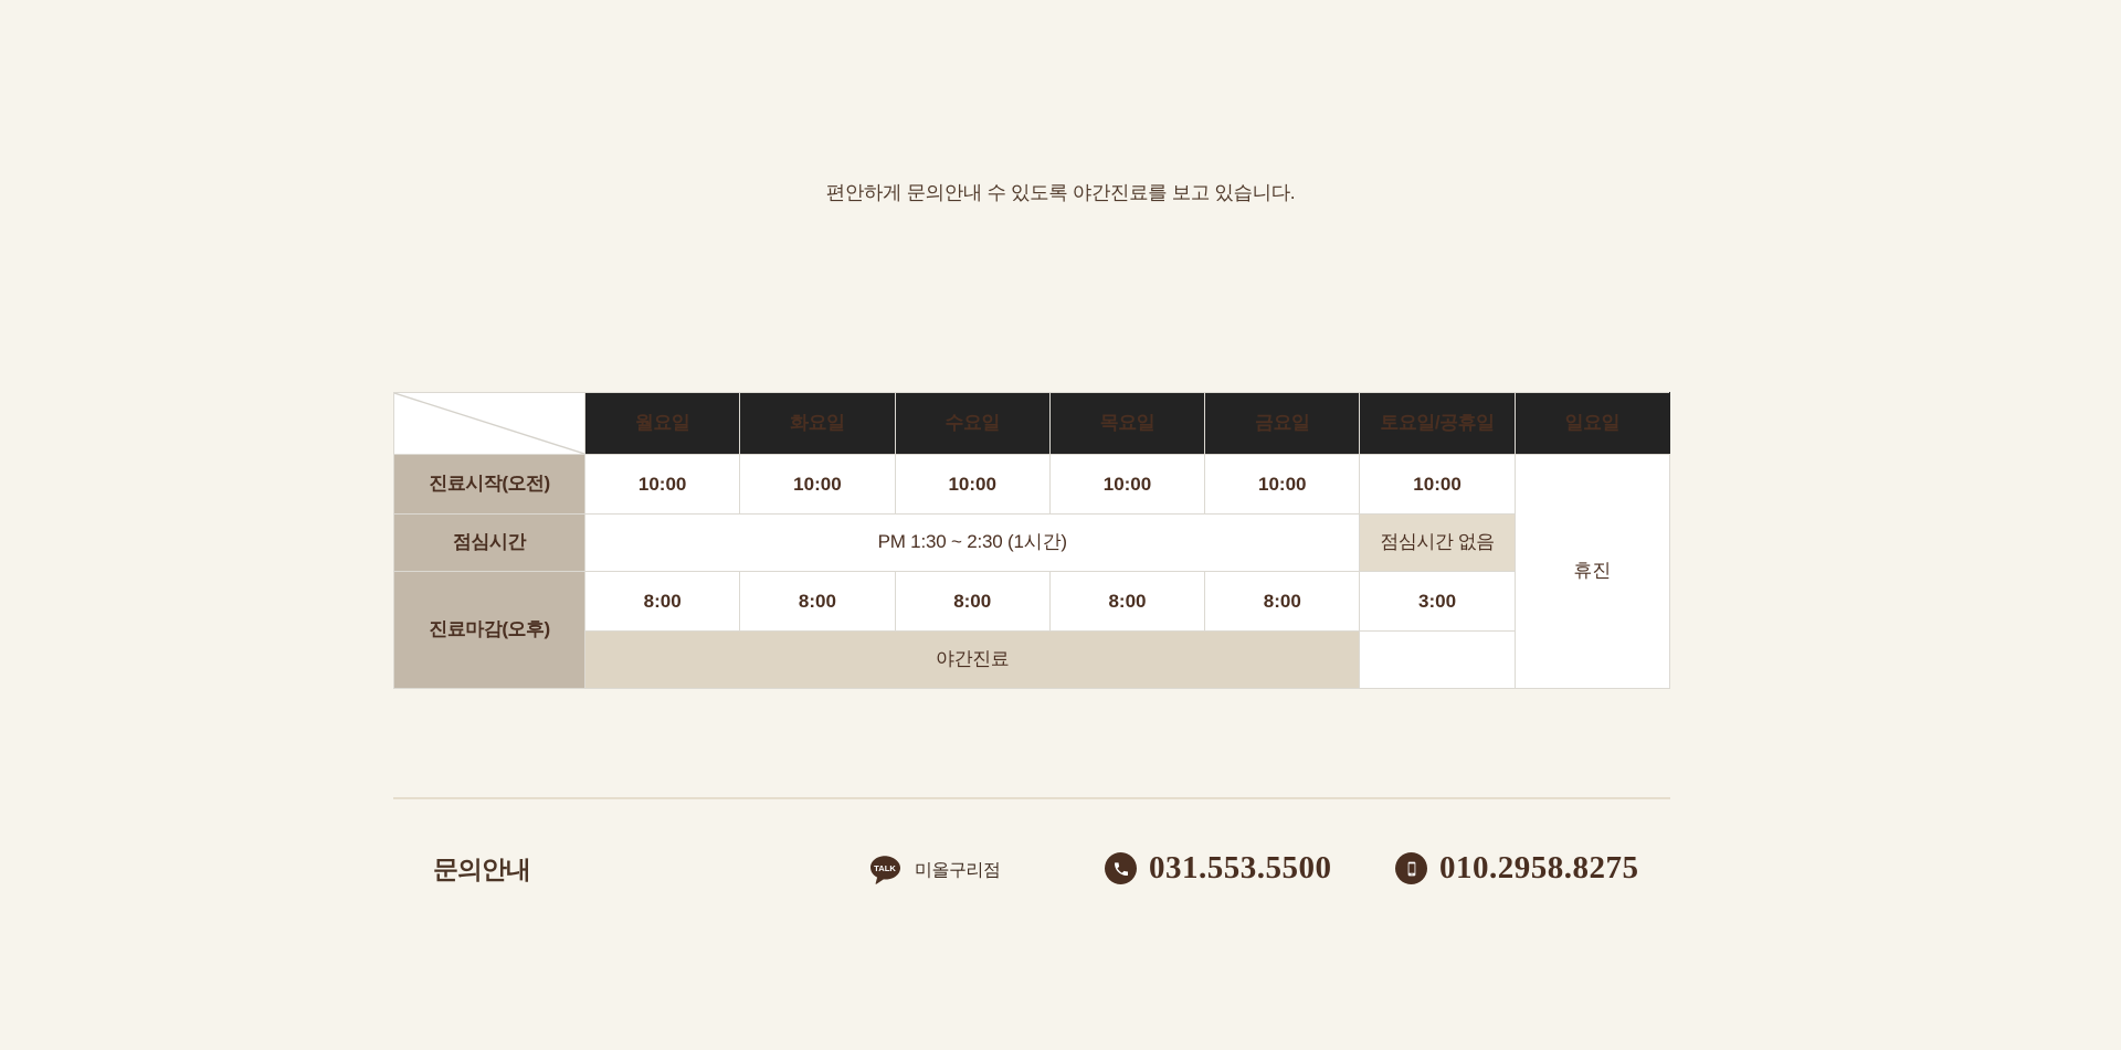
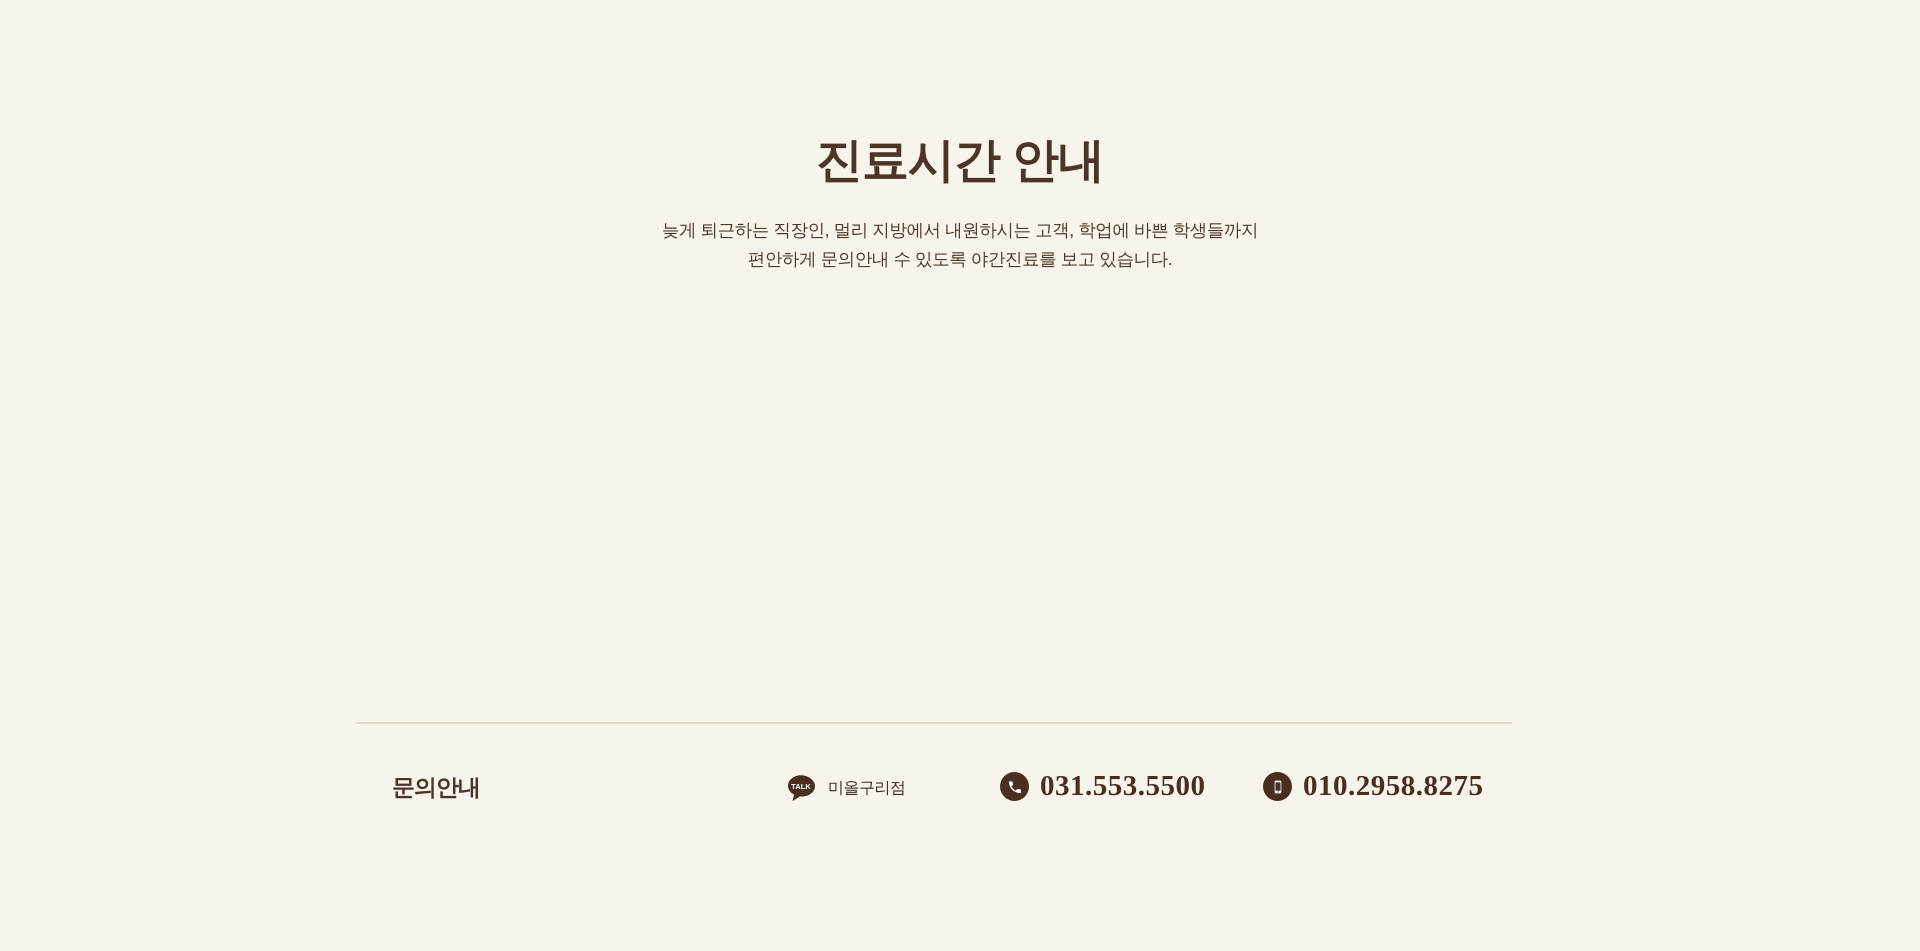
+ 진료시간 안내
+ 늦게 퇴근하는 직장인, 멀리 지방에서 내원하시는 고객, 학업에 바쁜 학생들까지
  편안하게 문의안내 수 있도록 야간진료를 보고 있습니다.
- 	월요일	화요일	수요일	목요일	금요일	토요일/공휴일	일요일
- 진료시작(오전)	10:00	10:00	10:00	10:00	10:00	10:00	휴진
- 점심시간	PM 1:30 ~ 2:30 (1시간)	점심시간 없음
- 진료마감(오후)	8:00	8:00	8:00	8:00	8:00	3:00
- 야간진료
  문의안내
  TALK
  미올구리점
  031.553.5500
  010.2958.8275
